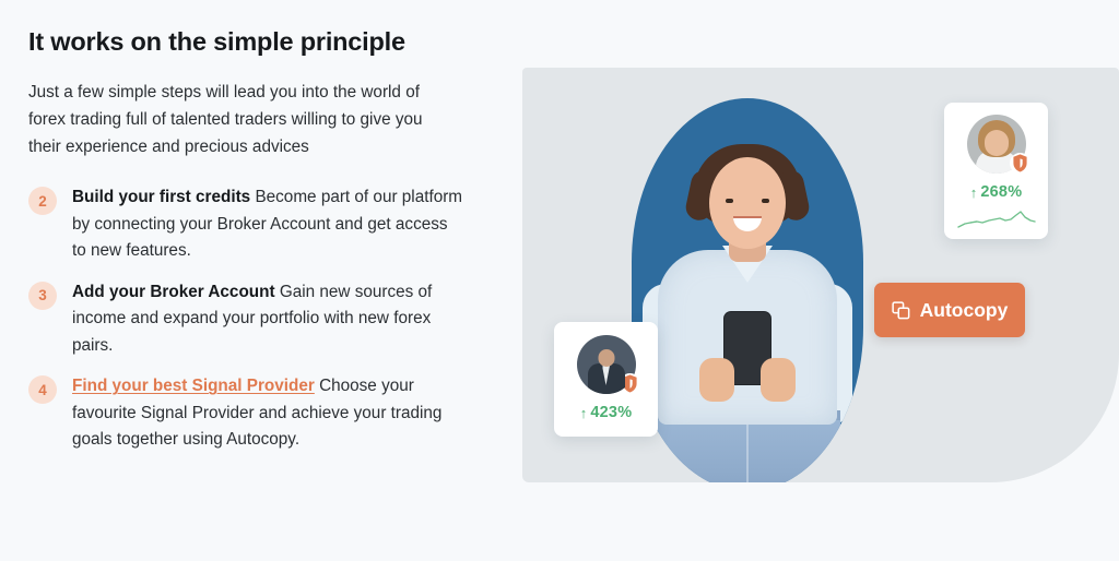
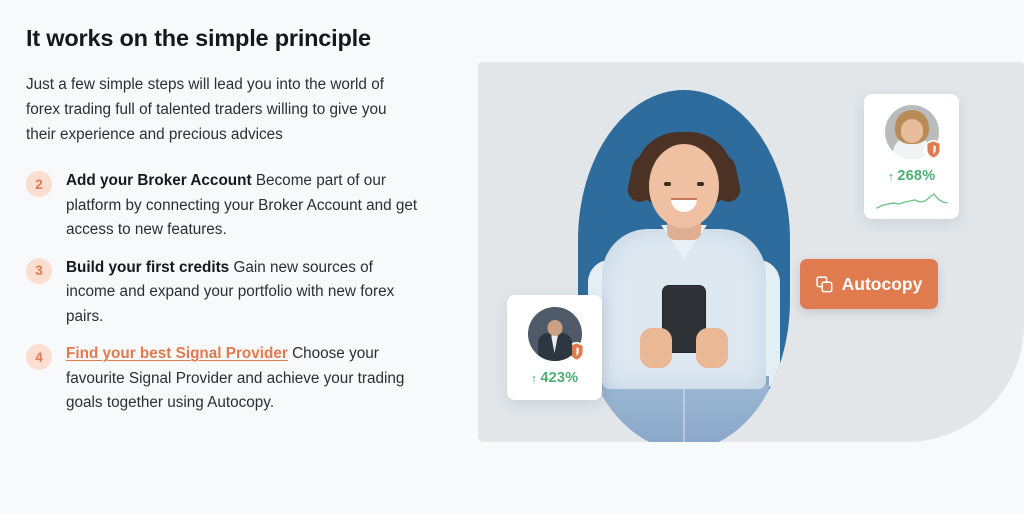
  It works on the simple principle
  Just a few simple steps will lead you into the world of forex trading full of talented traders willing to give you their experience and precious advices
  2
- Build your first credits Become part of our platform by connecting your Broker Account and get access to new features.
+ Add your Broker Account Become part of our platform by connecting your Broker Account and get access to new features.
  3
- Add your Broker Account Gain new sources of income and expand your portfolio with new forex pairs.
+ Build your first credits Gain new sources of income and expand your portfolio with new forex pairs.
  4
  Find your best Signal Provider Choose your favourite Signal Provider and achieve your trading goals together using Autocopy.
  ↑
  268%
  ↑
  423%
  Autocopy
